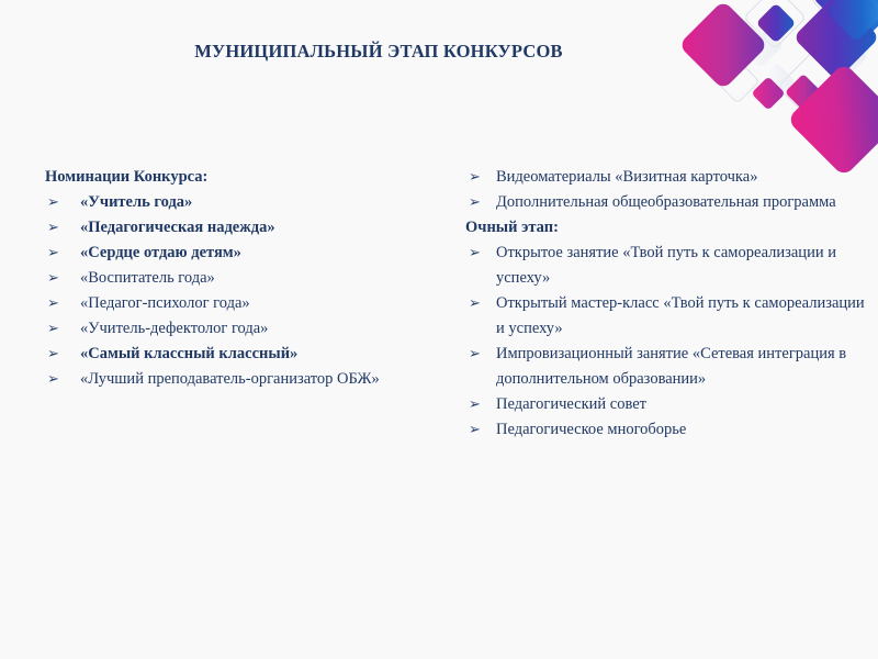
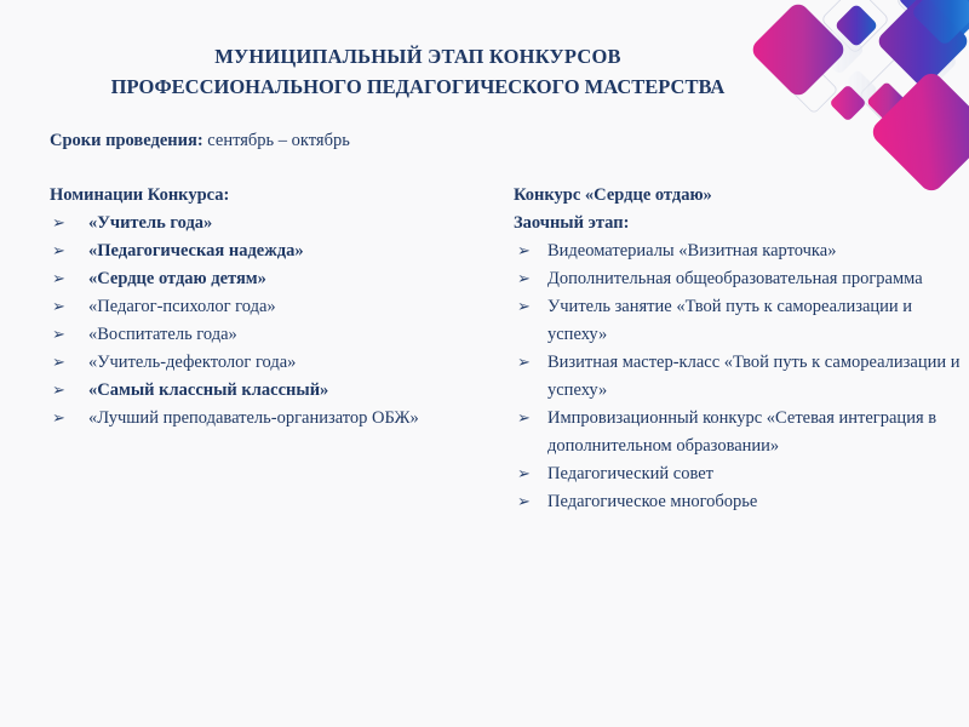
  МУНИЦИПАЛЬНЫЙ ЭТАП КОНКУРСОВ
+ ПРОФЕССИОНАЛЬНОГО ПЕДАГОГИЧЕСКОГО МАСТЕРСТВА
+ Сроки проведения: сентябрь – октябрь
  Номинации Конкурса:
  ➢
  «Учитель года»
  ➢
  «Педагогическая надежда»
  ➢
  «Сердце отдаю детям»
  ➢
- «Воспитатель года»
+ «Педагог-психолог года»
  ➢
- «Педагог-психолог года»
+ «Воспитатель года»
  ➢
  «Учитель-дефектолог года»
  ➢
  «Самый классный классный»
  ➢
  «Лучший преподаватель-организатор ОБЖ»
+ Конкурс «Сердце отдаю»
+ Заочный этап:
  ➢
  Видеоматериалы «Визитная карточка»
  ➢
  Дополнительная общеобразовательная программа
- Очный этап:
  ➢
- Открытое занятие «Твой путь к самореализации и успеху»
+ Учитель занятие «Твой путь к самореализации и успеху»
  ➢
- Открытый мастер-класс «Твой путь к самореализации и успеху»
+ Визитная мастер-класс «Твой путь к самореализации и успеху»
  ➢
- Импровизационный занятие «Сетевая интеграция в дополнительном образовании»
+ Импровизационный конкурс «Сетевая интеграция в дополнительном образовании»
  ➢
  Педагогический совет
  ➢
  Педагогическое многоборье
